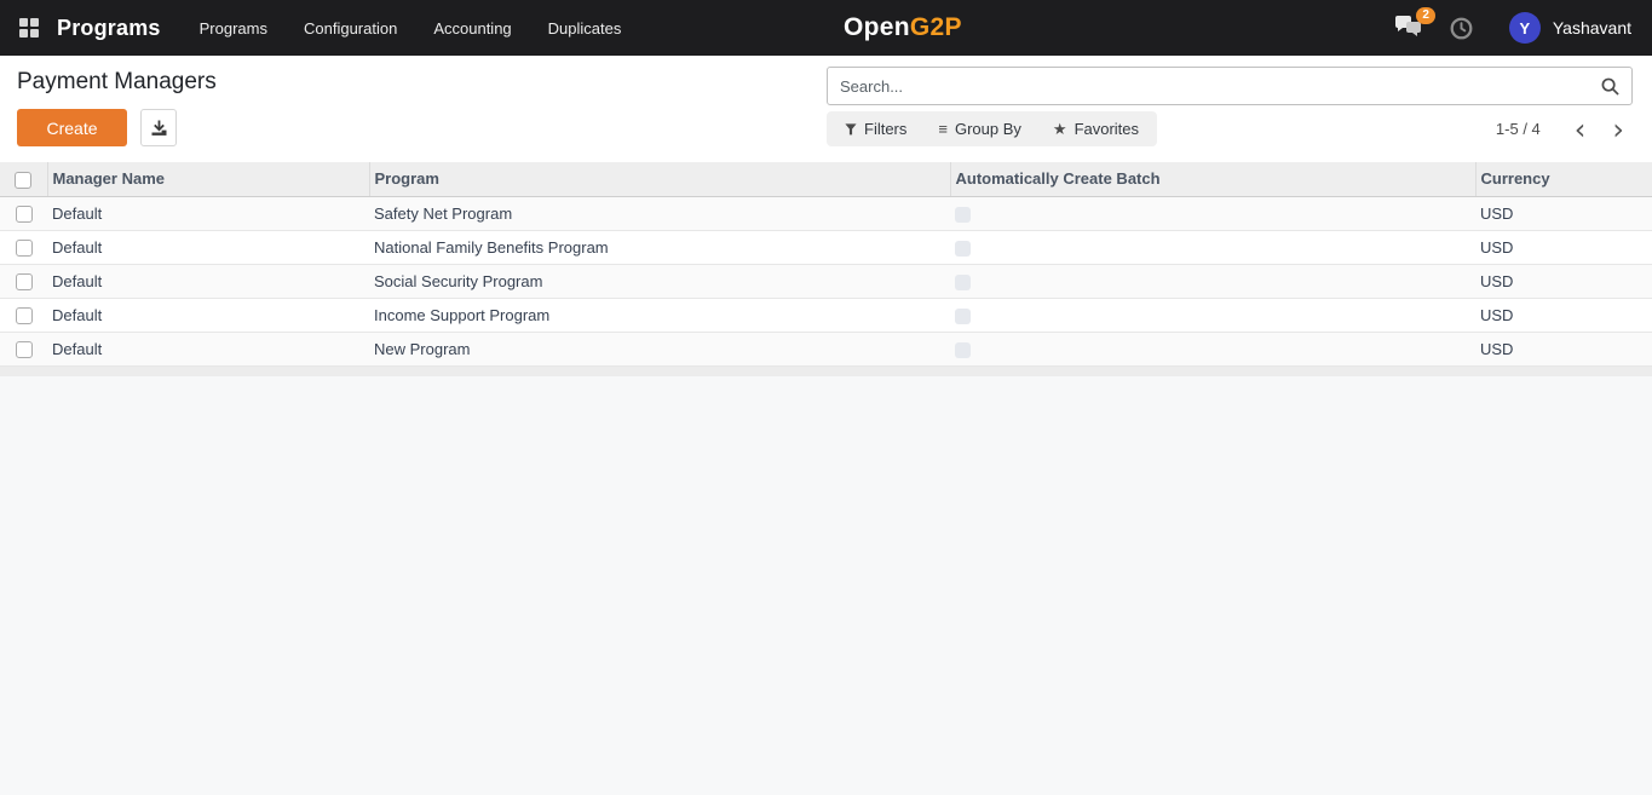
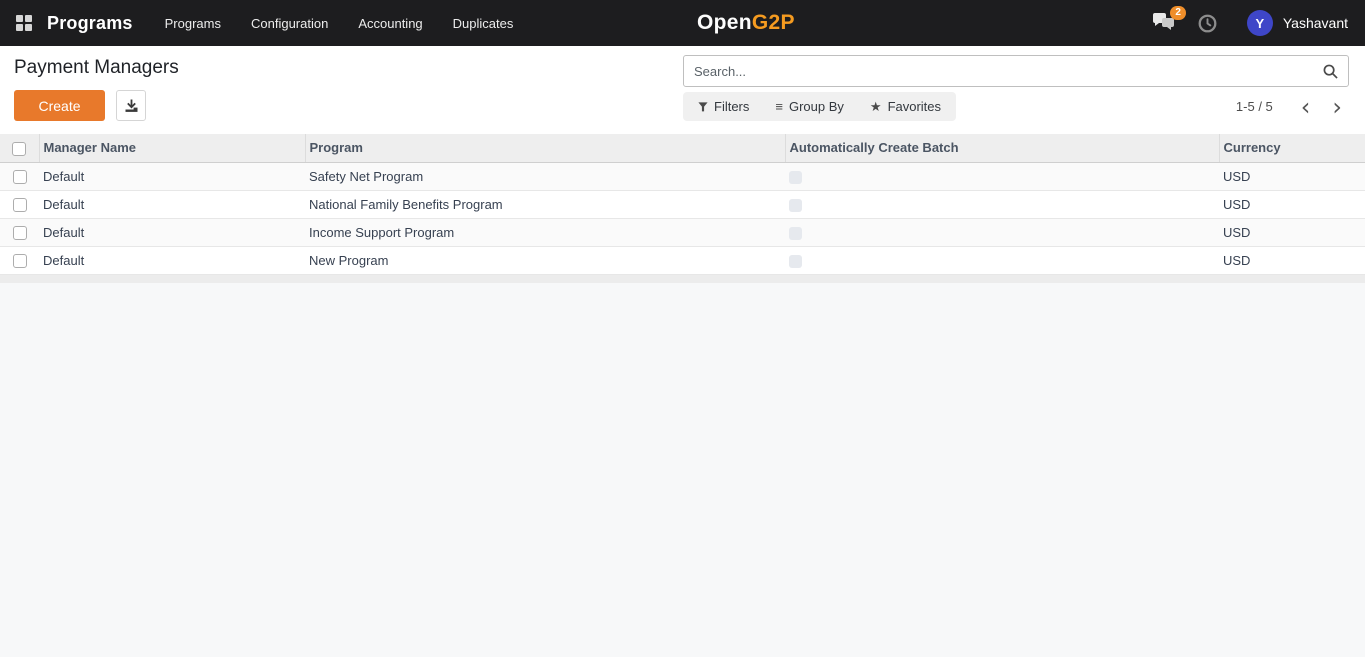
  Programs
  Programs
  Configuration
  Accounting
  Duplicates
  Open
  G2P
  2
  Y
  Yashavant
  Payment Managers
  Create
  Search...
  Filters
  ≡
  Group By
  ★
  Favorites
- 1-5 / 4
+ 1-5 / 5
  ‹
  ›
  	Manager Name	Program	Automatically Create Batch	Currency
  	Default	Safety Net Program		USD
  	Default	National Family Benefits Program		USD
- 	Default	Social Security Program		USD
  	Default	Income Support Program		USD
  	Default	New Program		USD
